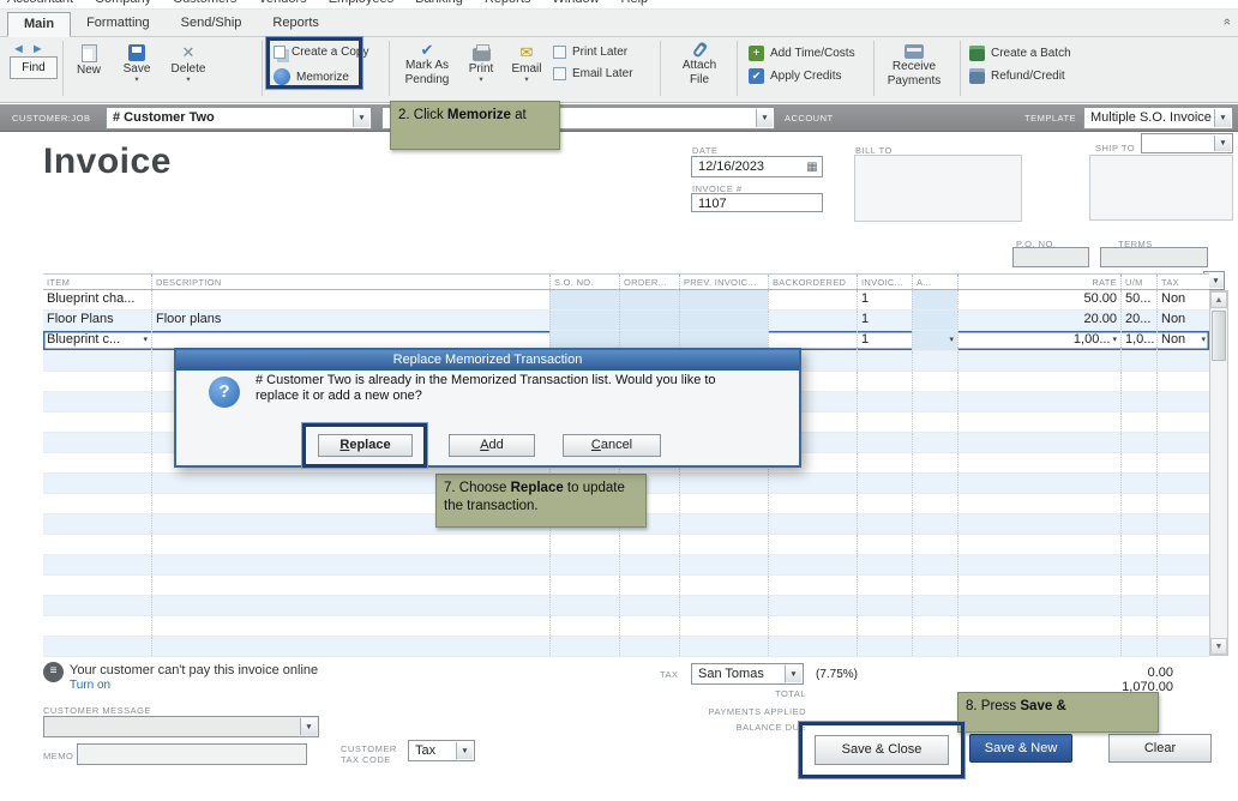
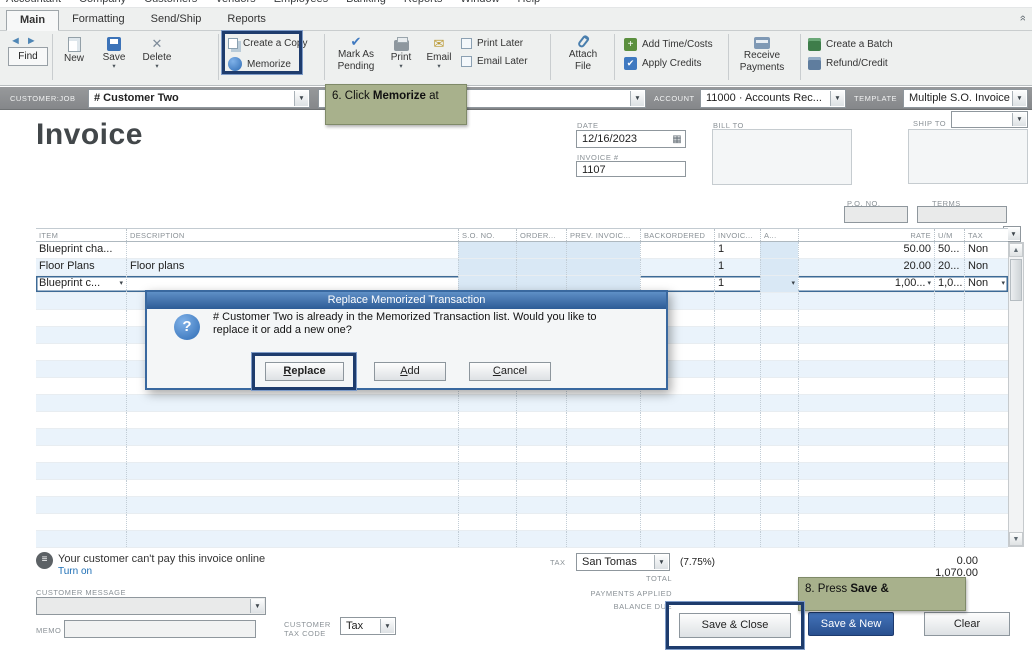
  Main
  Formatting
  Send/Ship
  Reports
  ◄
  ►
  Find
  New
  Save
  ✕
  Delete
  Create a Copy
  Memorize
  ✔
  Mark As
  Pending
  Print
  ✉
  Email
  Print Later
  Email Later
  Attach
  File
  +
  Add Time/Costs
  ✔
  Apply Credits
  Receive
  Payments
  Create a Batch
  Refund/Credit
  CUSTOMER:JOB
  # Customer Two
  ACCOUNT
+ 11000 · Accounts Rec...
  TEMPLATE
  Multiple S.O. Invoice
  Invoice
  DATE
  12/16/2023
  ▦
  INVOICE #
  1107
  BILL TO
  SHIP TO
  P.O. NO.
  TERMS
  ITEM
  DESCRIPTION
  S.O. NO.
  ORDER...
  PREV. INVOIC...
  BACKORDERED
  INVOIC...
  A...
  RATE
  U/M
  TAX
  Blueprint cha...
  1
  50.00
  50...
  Non
  Floor Plans
  Floor plans
  1
  20.00
  20...
  Non
  Blueprint c...
  1
  1,00...
  1,0...
  Non
  ≡
  Your customer can't pay this invoice online
  Turn on
  CUSTOMER MESSAGE
  MEMO
  CUSTOMER
  TAX CODE
  Tax
  TAX
  San Tomas
  (7.75%)
  0.00
  TOTAL
  1,070.00
  PAYMENTS APPLIED
  BALANCE DUE
  Save & Close
  Save & New
  Clear
  Replace Memorized Transaction
  ?
  # Customer Two is already in the Memorized Transaction list. Would you like to
  replace it or add a new one?
  Replace
  Add
  Cancel
- 2. Click Memorize at
+ 6. Click Memorize at
- 7. Choose Replace to update the transaction.
  8. Press Save &
